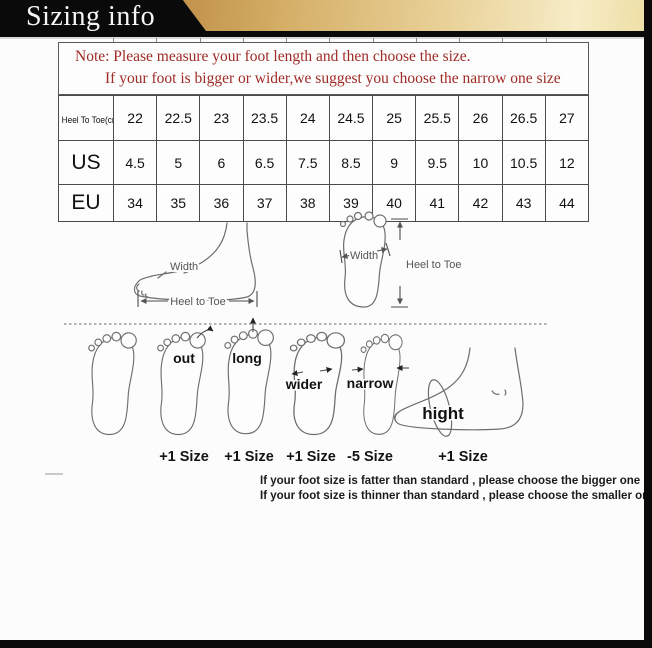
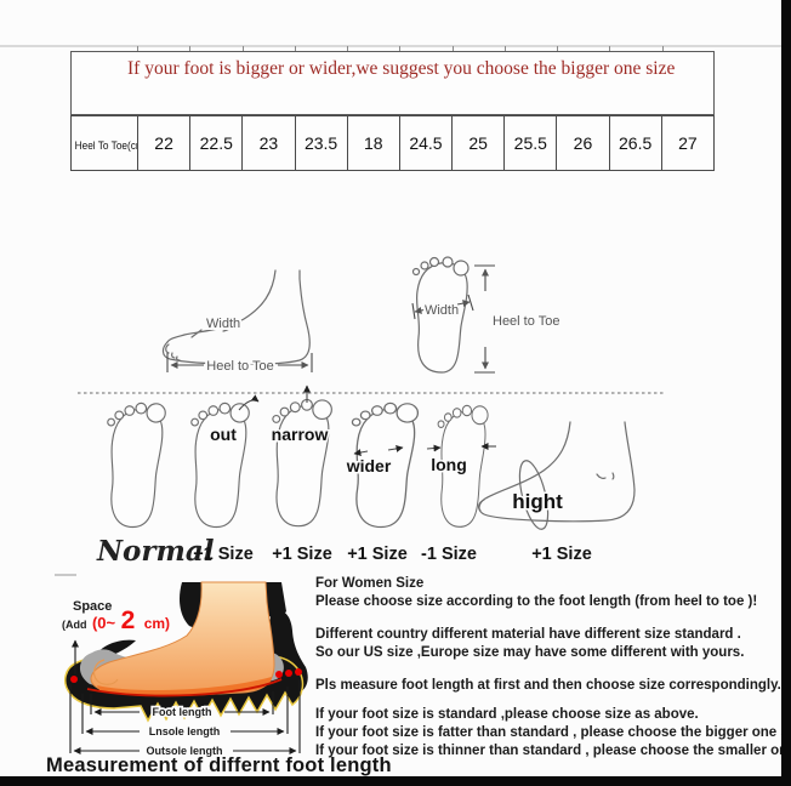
- Sizing info
- Note: Please measure your foot length and then choose the size.
- If your foot is bigger or wider,we suggest you choose the narrow one size
+ If your foot is bigger or wider,we suggest you choose the bigger one size
- Heel To Toe(c	22	22.5	23	23.5	24	24.5	25	25.5	26	26.5	27
+ Heel To Toe(c	22	22.5	23	23.5	18	24.5	25	25.5	26	26.5	27
- US	4.5	5	6	6.5	7.5	8.5	9	9.5	10	10.5	12
- EU	34	35	36	37	38	39	40	41	42	43	44
  Width
  Heel to Toe
  Width
  Heel to Toe
  out
- long
+ narrow
  wider
- narrow
+ long
  hight
+ Normal
  +1 Size
  +1 Size
  +1 Size
- -5 Size
+ -1 Size
  +1 Size
+ Space
+ (Add (0~ 2 cm)
+ Foot length
+ Lnsole length
+ Outsole length
+ Measurement of differnt foot length
+ For Women Size
+ Please choose size according to the foot length (from heel to toe )!
+ Different country different material have different size standard .
+ So our US size ,Europe size may have some different with yours.
+ Pls measure foot length at first and then choose size correspondingly.
+ If your foot size is standard ,please choose size as above.
  If your foot size is fatter than standard , please choose the bigger one
  If your foot size is thinner than standard , please choose the smaller o
